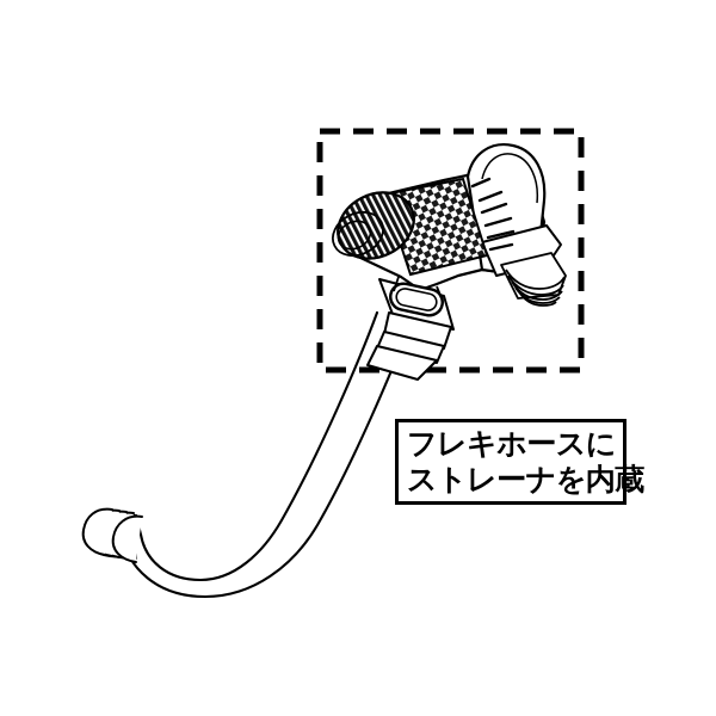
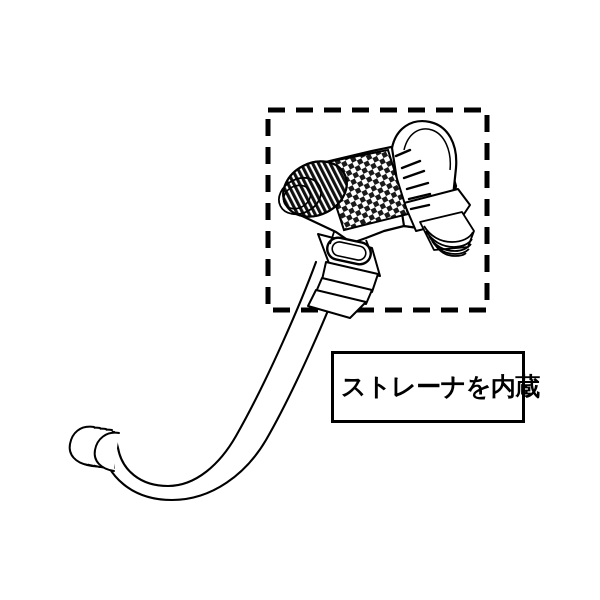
- フレキホースに
  ストレーナを内蔵
